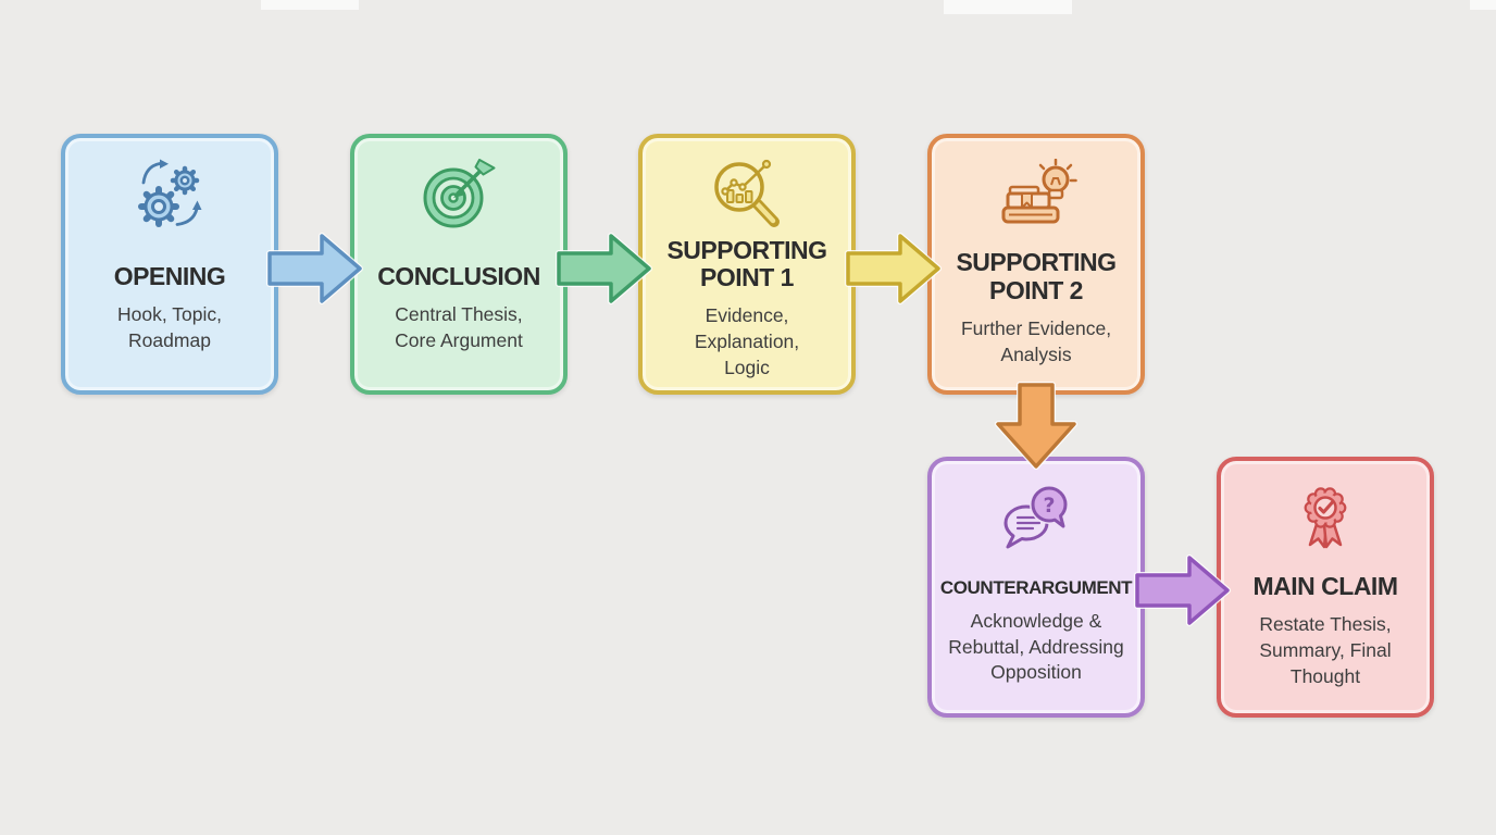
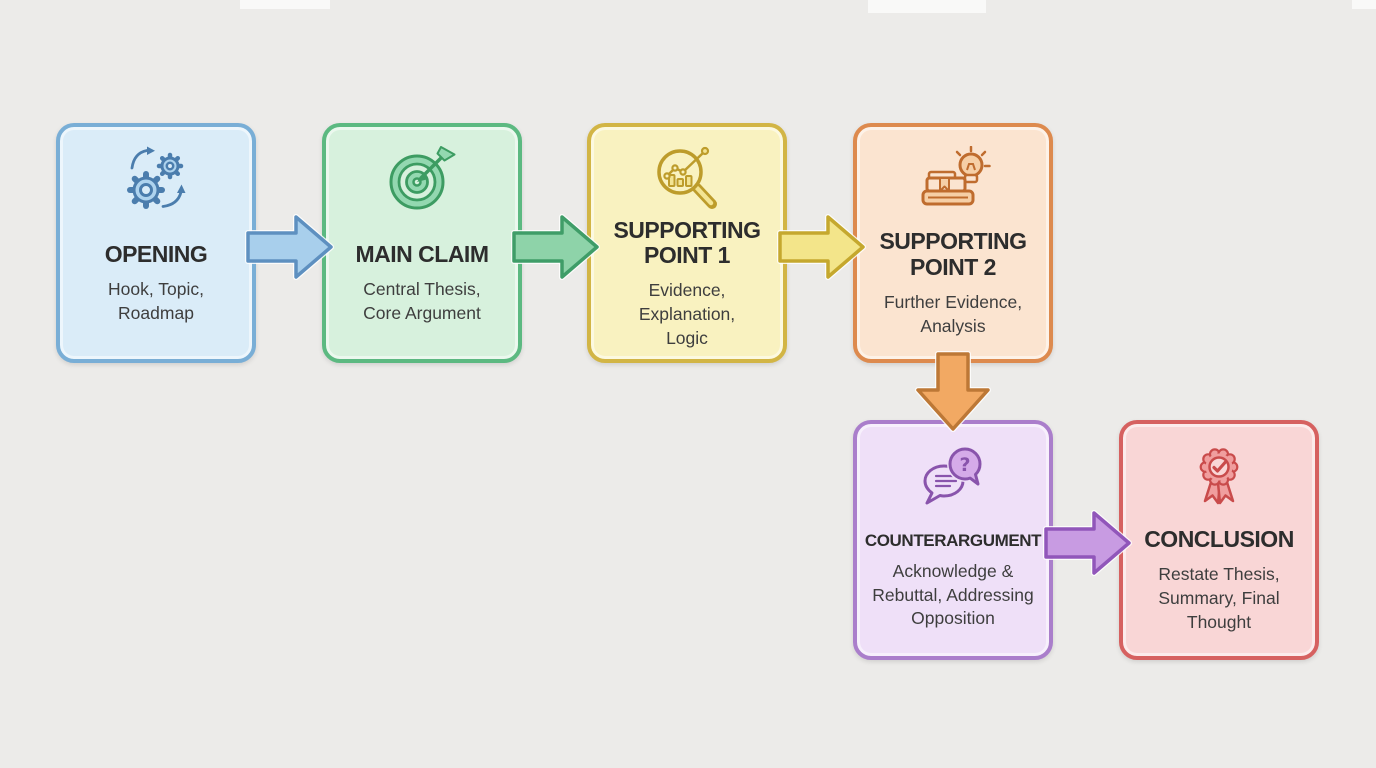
  OPENING
  Hook, Topic,
  Roadmap
- CONCLUSION
+ MAIN CLAIM
  Central Thesis,
  Core Argument
  SUPPORTING POINT 1
  Evidence,
  Explanation,
  Logic
  SUPPORTING POINT 2
  Further Evidence,
  Analysis
  ?
  COUNTERARGUMENT
  Acknowledge &
  Rebuttal, Addressing
  Opposition
- MAIN CLAIM
+ CONCLUSION
  Restate Thesis,
  Summary, Final
  Thought
